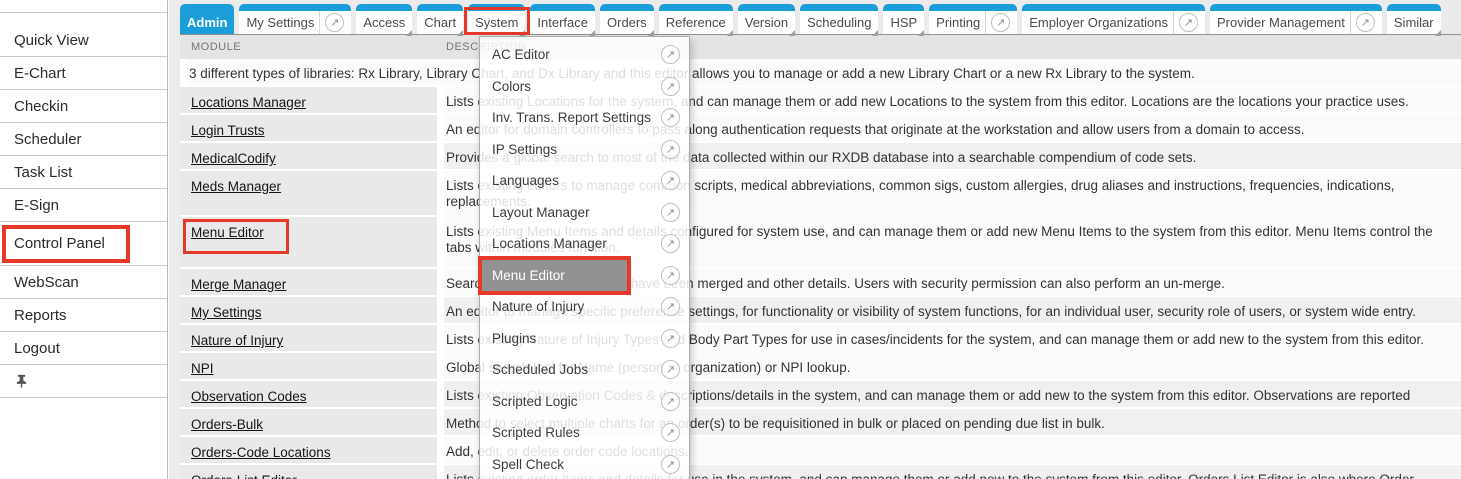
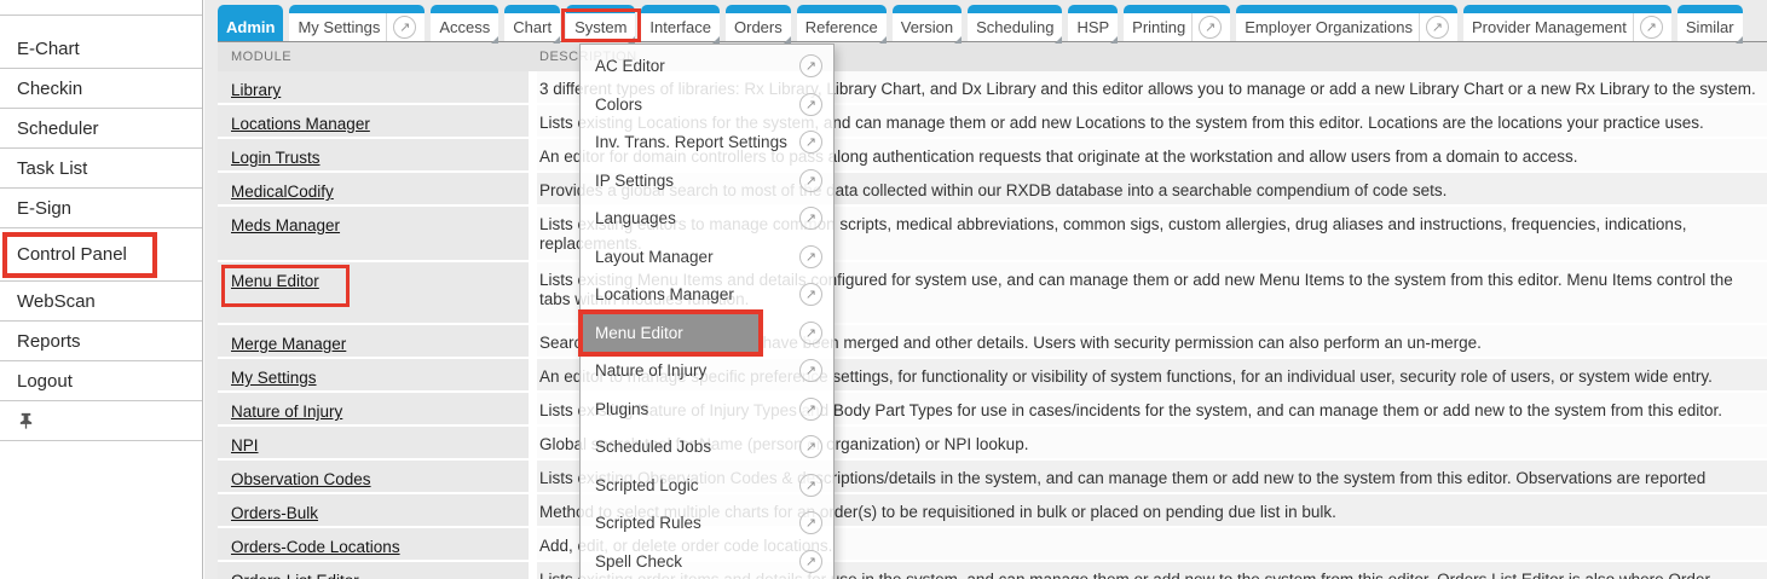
- Quick View
  E-Chart
  Checkin
  Scheduler
  Task List
  E-Sign
  Control Panel
  WebScan
  Reports
  Logout
  Admin
  My Settings
  ↗
  Access
  Chart
  System
  Interface
  Orders
  Reference
  Version
  Scheduling
  HSP
  Printing
  ↗
  Employer Organizations
  ↗
  Provider Management
  ↗
  Similar
  MODULE
  DESCRIPTION
+ Library
  3 different types of libraries: Rx Library, Library Chart, and Dx Library and this editor allows you to manage or add a new Library Chart or a new Rx Library to the system.
  Locations Manager
  Lists existing Locations for the system, and can manage them or add new Locations to the system from this editor. Locations are the locations your practice uses.
  Login Trusts
  An editor for domain controllers to pass along authentication requests that originate at the workstation and allow users from a domain to access.
  MedicalCodify
  Provides a global search to most of the data collected within our RXDB database into a searchable compendium of code sets.
  Meds Manager
  Lists existing editors to manage common scripts, medical abbreviations, common sigs, custom allergies, drug aliases and instructions, frequencies, indications,
  replacements.
  Menu Editor
  Lists existing Menu Items and details configured for system use, and can manage them or add new Menu Items to the system from this editor. Menu Items control the
  tabs within modules function.
  Merge Manager
  Searn merged and other details. Users with security permission can also perform an un-merge.
  My Settings
  An editor to manage specific preference settings, for functionality or visibility of system functions, for an individual user, security role of users, or system wide entry.
  Nature of Injury
  Lists existing Nature of Injury Types and Body Part Types for use in cases/incidents for the system, and can manage them or add new to the system from this editor.
  NPI
  Global search tool for Name (person or organization) or NPI lookup.
  Observation Codes
  Lists existing Observation Codes & descriptions/details in the system, and can manage them or add new to the system from this editor. Observations are reported
  Orders-Bulk
  Method to select multiple charts for an order(s) to be requisitioned in bulk or placed on pending due list in bulk.
  Orders-Code Locations
  Add, edit, or delete order code locations.
  AC Editor
  ↗
  Colors
  ↗
  Inv. Trans. Report Settings
  ↗
  IP Settings
  ↗
  Languages
  ↗
  Layout Manager
  ↗
  Locations Manager
  ↗
  Menu Editor
  ↗
  Nature of Injury
  ↗
  Plugins
  ↗
  Scheduled Jobs
  ↗
  Scripted Logic
  ↗
  Scripted Rules
  ↗
  Spell Check
  ↗
